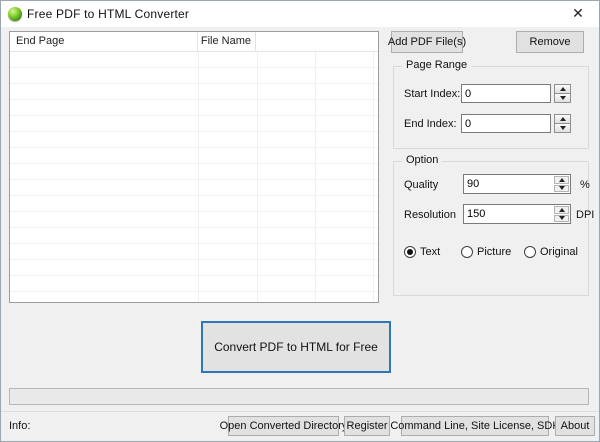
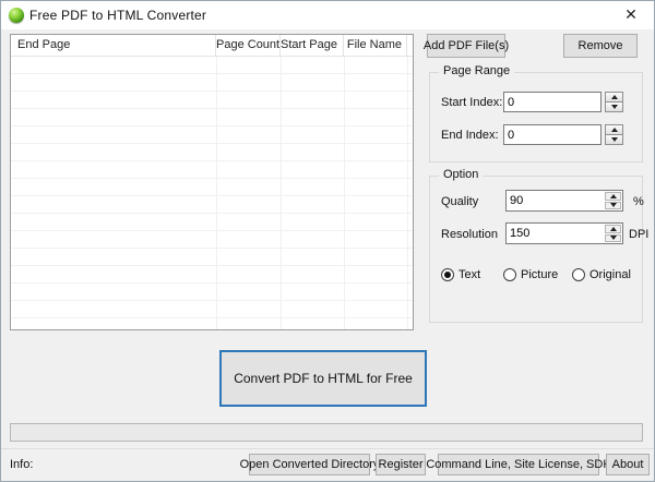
  Free PDF to HTML Converter
  ✕
  End Page
+ Page Count
+ Start Page
  File Name
  Add PDF File(s)
  Remove
  Page Range
  Start Index:
  0
  End Index:
  0
  Option
  Quality
  90
  %
  Resolution
  150
  DPI
  Text
  Picture
  Original
  Convert PDF to HTML for Free
  Info:
  Open Converted Director
  Register
  Command Line, Site License, SD
  About
